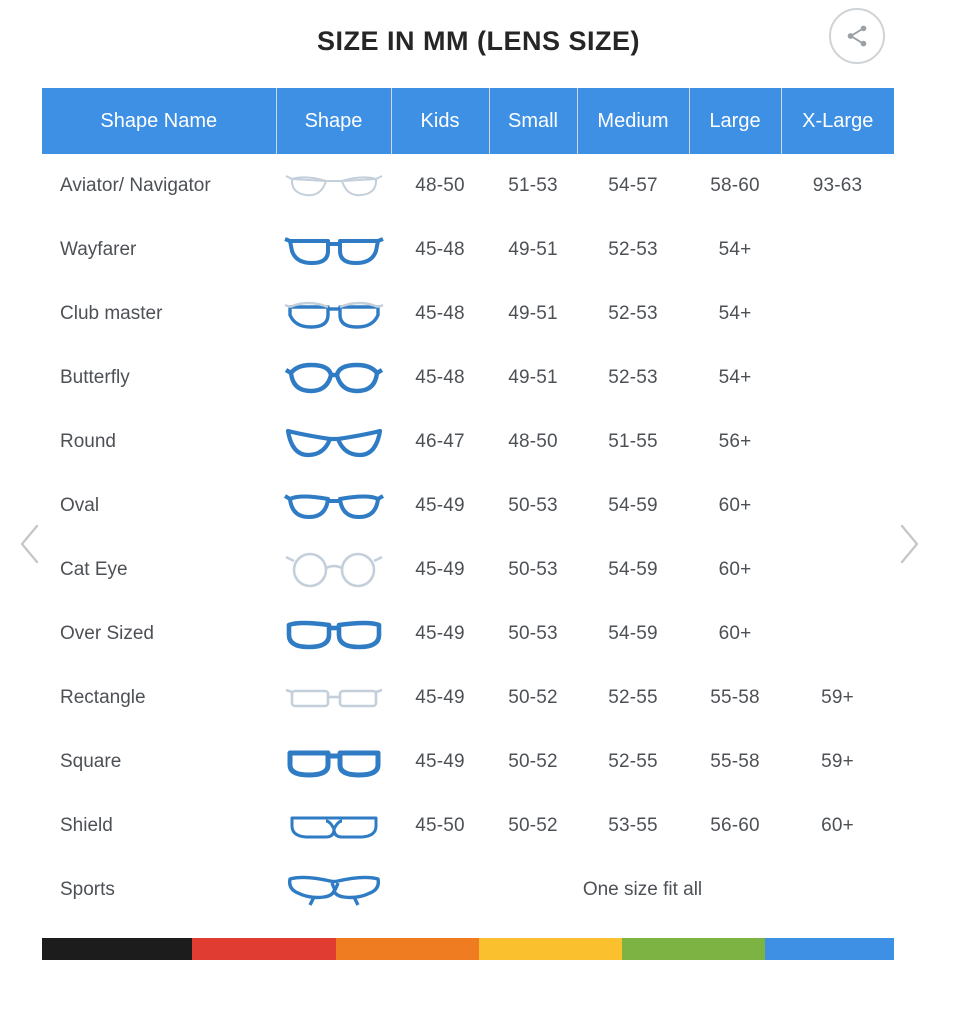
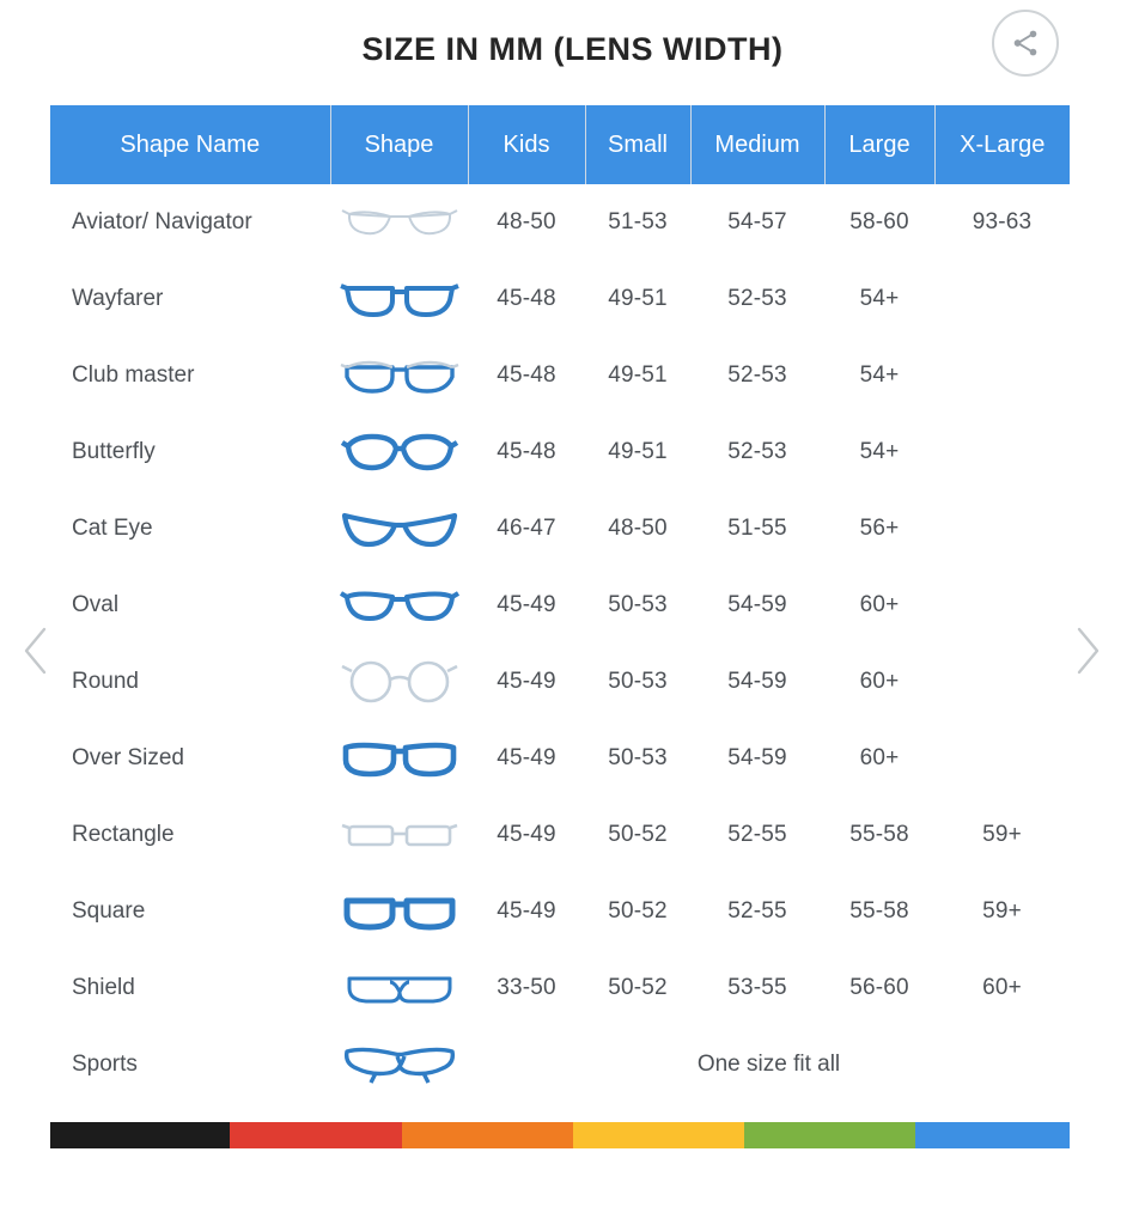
- SIZE IN MM (LENS SIZE)
+ SIZE IN MM (LENS WIDTH)
  Shape Name	Shape	Kids	Small	Medium	Large	X-Large
  Aviator/ Navigator		48-50	51-53	54-57	58-60	93-63
  Wayfarer		45-48	49-51	52-53	54+
  Club master		45-48	49-51	52-53	54+
  Butterfly		45-48	49-51	52-53	54+
- Round		46-47	48-50	51-55	56+
+ Cat Eye		46-47	48-50	51-55	56+
  Oval		45-49	50-53	54-59	60+
- Cat Eye		45-49	50-53	54-59	60+
+ Round		45-49	50-53	54-59	60+
  Over Sized		45-49	50-53	54-59	60+
  Rectangle		45-49	50-52	52-55	55-58	59+
  Square		45-49	50-52	52-55	55-58	59+
- Shield		45-50	50-52	53-55	56-60	60+
+ Shield		33-50	50-52	53-55	56-60	60+
  Sports		One size fit all
